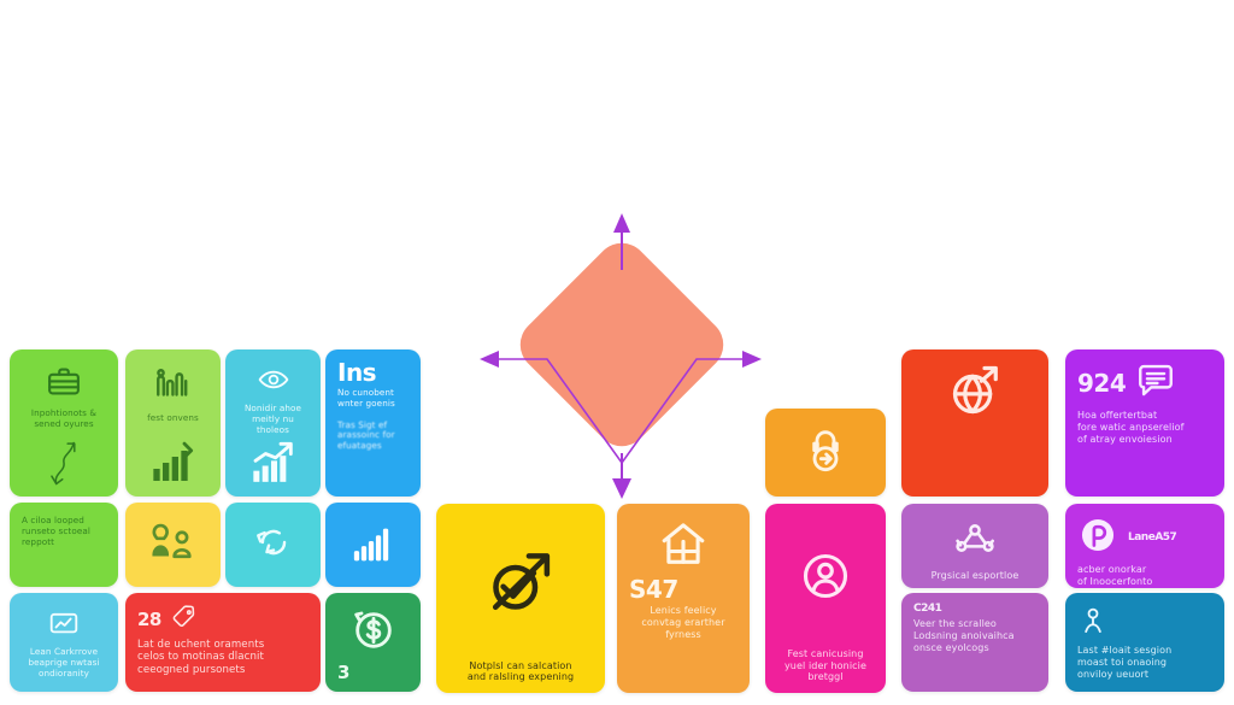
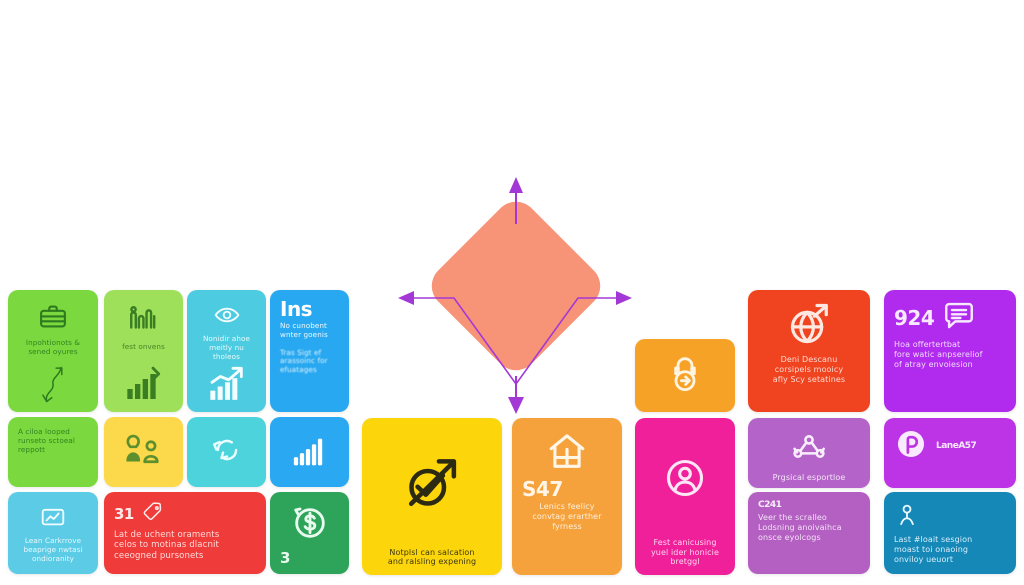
  Inpohtionots &
  sened oyures
  fest onvens
  Nonidir ahoe
  meitly nu
  tholeos
  Ins
  No cunobent
  wnter goenis
  Tras Sigt ef
  arassoinc for
  efuatages
  A ciloa looped
  runseto sctoeal
  reppott
  Lean Carkrrove
  beaprige nwtasi
  ondioranity
- 28
+ 31
  Lat de uchent oraments
  celos to motinas dlacnit
  ceeogned pursonets
  3
  Notplsl can salcation
  and ralsling expening
  S47
  Lenics feelicy
  convtag erarther
  fyrness
  Fest canicusing
  yuel ider honicie
  bretggl
+ Deni Descanu
+ corsipels mooicy
+ afly Scy setatines
  Prgsical esportloe
  C241
  Veer the scralleo
  Lodsning anoivaihca
  onsce eyolcogs
  924
  Hoa offertertbat
  fore watic anpsereliof
  of atray envoiesion
  LaneA57
- acber onorkar
- of Inoocerfonto
  Last #loait sesgion
  moast toi onaoing
  onviloy ueuort
